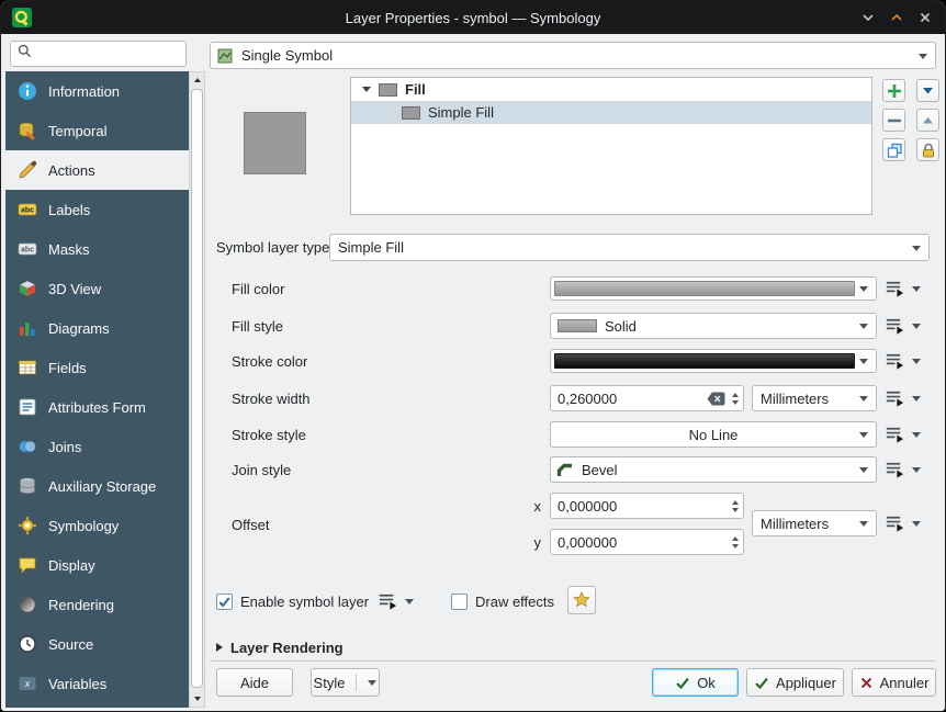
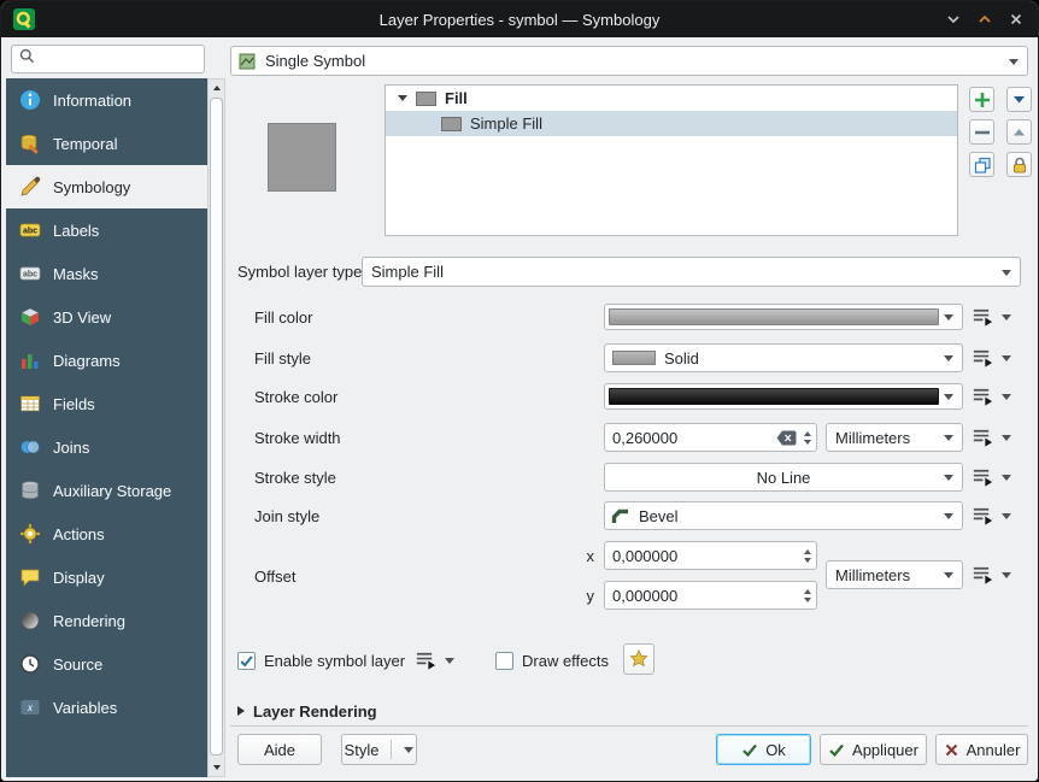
  Layer Properties - symbol — Symbology
  Information
  Temporal
- Actions
+ Symbology
  Labels
  Masks
  3D View
  Diagrams
  Fields
- Attributes Form
  Joins
  Auxiliary Storage
- Symbology
+ Actions
  Display
  Rendering
  Source
  x
  Variables
  Single Symbol
  Fill
  Simple Fill
  Symbol layer type
  Simple Fill
  Fill color
  Fill style
  Solid
  Stroke color
  Stroke width
  0,260000
  Millimeters
  Stroke style
  No Line
  Join style
  Bevel
  Offset
  x
  0,000000
  Millimeters
  y
  0,000000
  Enable symbol layer
  Draw effects
  Layer Rendering
  Aide
  Style
  Ok
  Appliquer
  Annuler
